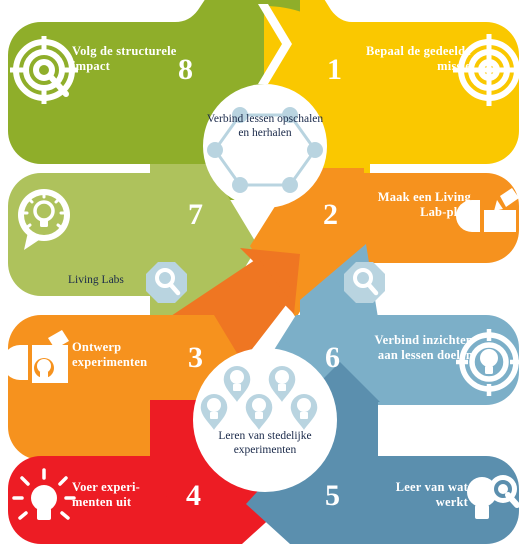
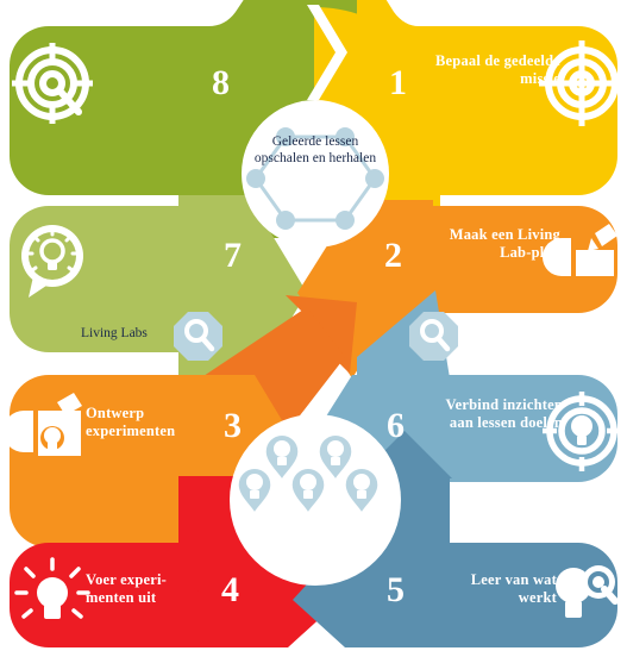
- Volg de structurele impact
  8
  Bepaal de gedeelde missie
  1
  7
  Maak een Living Lab-plan
  2
  Ontwerp experimenten
  3
  Verbind inzichten aan lessen doelen
  6
  Voer experi- menten uit
  4
  Leer van wat werkt
  5
- Verbind lessen opschalen en herhalen
+ Geleerde lessen opschalen en herhalen
- Leren van stedelijke experimenten
  Living Labs
